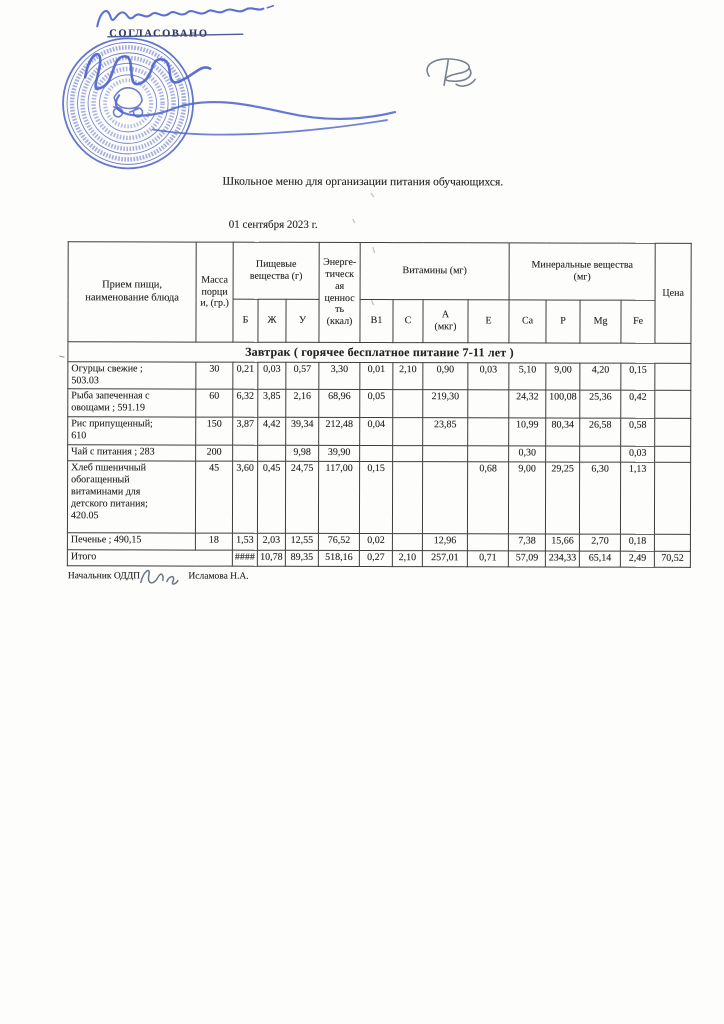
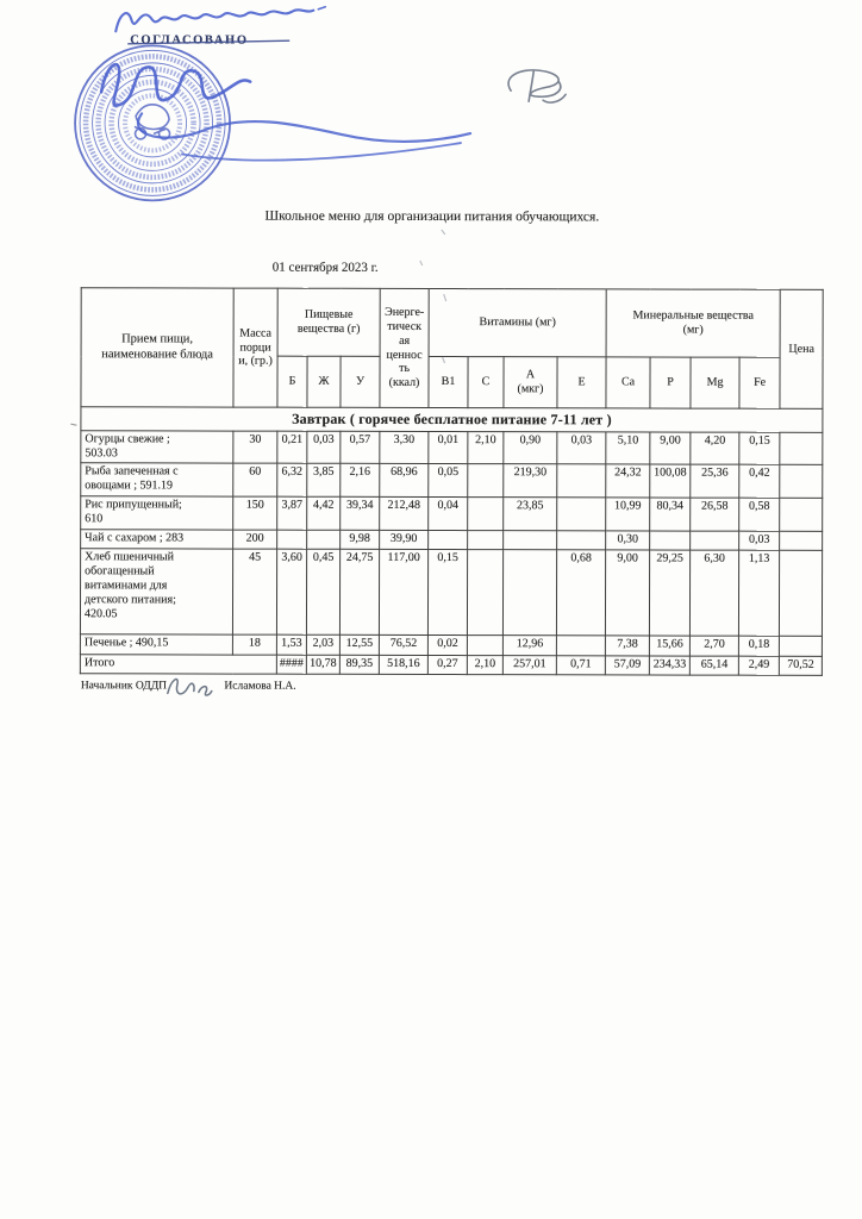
  СОГЛАСОВАНО
  Школьное меню для организации питания обучающихся.
  01 сентября 2023 г.
  Прием пищи, наименование блюда	Масса порци и, (гр.)	Пищевые вещества (г)	Энерге- тическ ая ценнос ть (ккал)	Витамины (мг)	Минеральные вещества (мг)	Цена
  Б	Ж	У	В1	С	А (мкг)	Е	Са	Р	Mg	Fe
  Завтрак ( горячее бесплатное питание 7-11 лет )
  Огурцы свежие ; 503.03	30	0,21	0,03	0,57	3,30	0,01	2,10	0,90	0,03	5,10	9,00	4,20	0,15
  Рыба запеченная с овощами ; 591.19	60	6,32	3,85	2,16	68,96	0,05		219,30		24,32	100,08	25,36	0,42
  Рис припущенный; 610	150	3,87	4,42	39,34	212,48	0,04		23,85		10,99	80,34	26,58	0,58
- Чай с питания ; 283	200			9,98	39,90					0,30			0,03
+ Чай с сахаром ; 283	200			9,98	39,90					0,30			0,03
  Хлеб пшеничный обогащенный витаминами для детского питания; 420.05	45	3,60	0,45	24,75	117,00	0,15			0,68	9,00	29,25	6,30	1,13
  Печенье ; 490,15	18	1,53	2,03	12,55	76,52	0,02		12,96		7,38	15,66	2,70	0,18
  Итого	####	10,78	89,35	518,16	0,27	2,10	257,01	0,71	57,09	234,33	65,14	2,49	70,52
  Начальник ОДДП Исламова Н.А.
